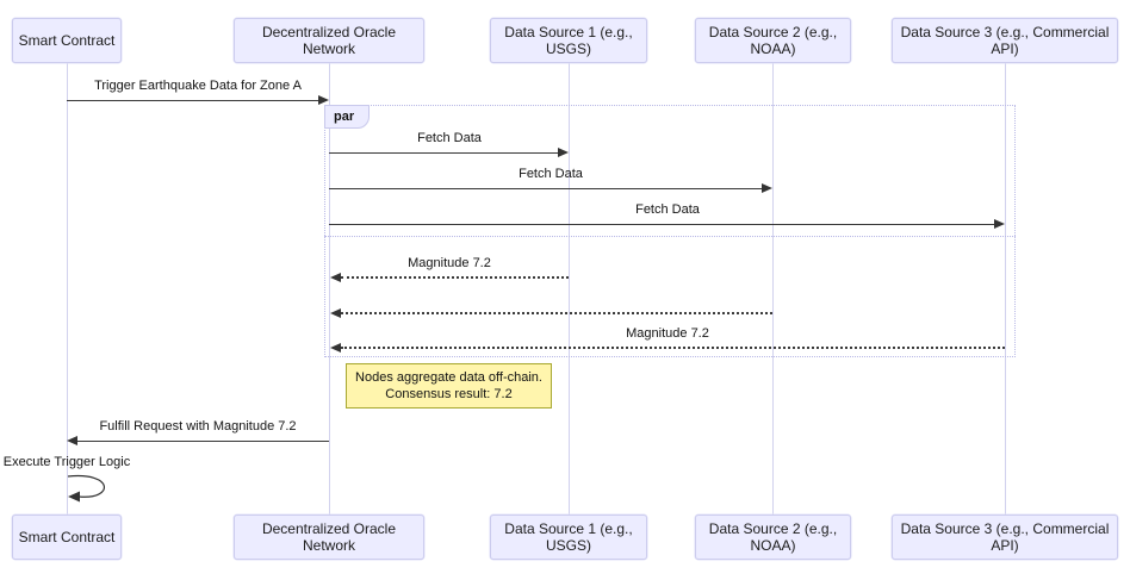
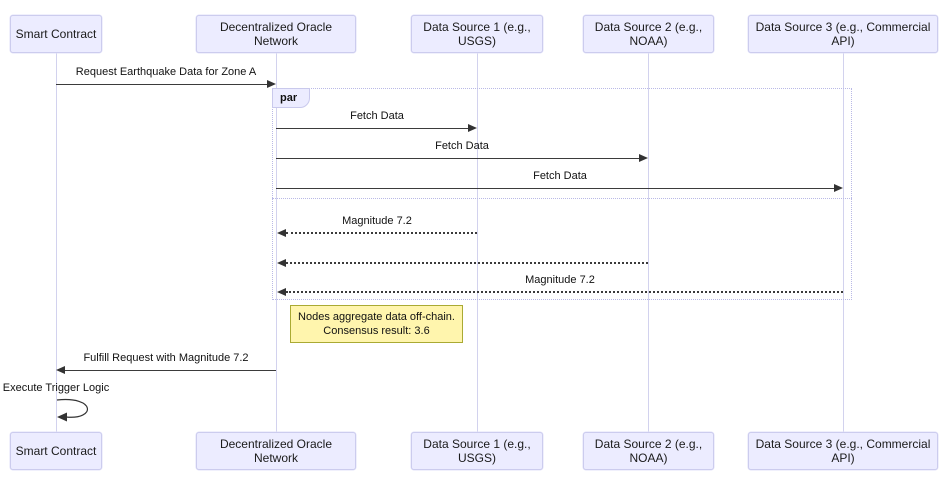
  par
  Smart Contract
  Decentralized Oracle Network
  Data Source 1 (e.g., USGS)
  Data Source 2 (e.g., NOAA)
  Data Source 3 (e.g., Commercial API)
  Smart Contract
  Decentralized Oracle Network
  Data Source 1 (e.g., USGS)
  Data Source 2 (e.g., NOAA)
  Data Source 3 (e.g., Commercial API)
- Trigger Earthquake Data for Zone A
+ Request Earthquake Data for Zone A
  Fetch Data
  Fetch Data
  Fetch Data
  Magnitude 7.2
  Magnitude 7.2
  Nodes aggregate data off-chain.
- Consensus result: 7.2
+ Consensus result: 3.6
  Fulfill Request with Magnitude 7.2
  Execute Trigger Logic
